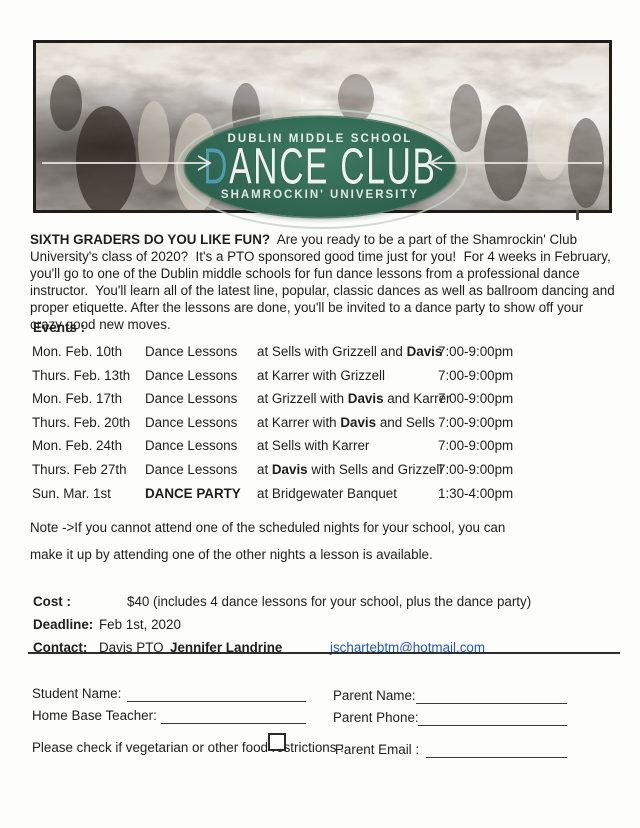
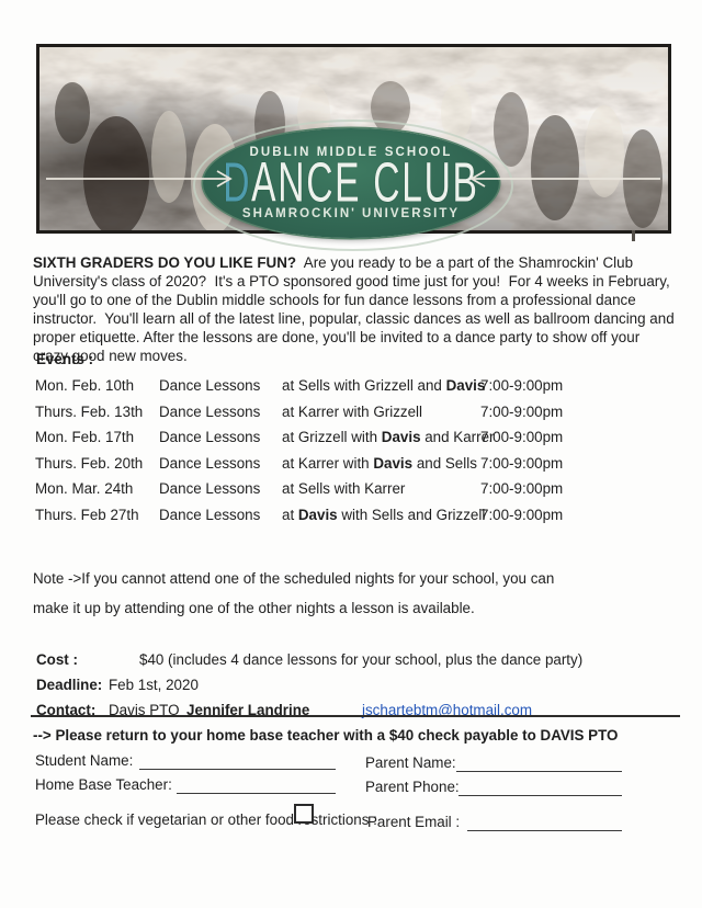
  DUBLIN MIDDLE SCHOOL
  DANCE CLUB
  SHAMROCKIN' UNIVERSITY
  SIXTH GRADERS DO YOU LIKE FUN? Are you ready to be a part of the Shamrockin' Club University's class of 2020? It's a PTO sponsored good time just for you! For 4 weeks in February, you'll go to one of the Dublin middle schools for fun dance lessons from a professional dance instructor. You'll learn all of the latest line, popular, classic dances as well as ballroom dancing and proper etiquette. After the lessons are done, you'll be invited to a dance party to show off your crazy good new moves.
  Events :
  Mon. Feb. 10th
  Dance Lessons
  at Sells with Grizzell and Davis
  7:00-9:00pm
  Thurs. Feb. 13th
  Dance Lessons
  at Karrer with Grizzell
  7:00-9:00pm
  Mon. Feb. 17th
  Dance Lessons
  at Grizzell with Davis and Karrer
  7:00-9:00pm
  Thurs. Feb. 20th
  Dance Lessons
  at Karrer with Davis and Sells
  7:00-9:00pm
- Mon. Feb. 24th
+ Mon. Mar. 24th
  Dance Lessons
  at Sells with Karrer
  7:00-9:00pm
  Thurs. Feb 27th
  Dance Lessons
  at Davis with Sells and Grizzell
  7:00-9:00pm
- Sun. Mar. 1st
- DANCE PARTY
- at Bridgewater Banquet
- 1:30-4:00pm
  Note ->If you cannot attend one of the scheduled nights for your school, you can
  make it up by attending one of the other nights a lesson is available.
  Cost :
  $40 (includes 4 dance lessons for your school, plus the dance party)
  Deadline:
  Feb 1st, 2020
  Contact:
  Davis PTO
  Jennifer Landrine
  jschartebtm@hotmail.com
+ --> Please return to your home base teacher with a $40 check payable to DAVIS PTO
  Student Name:
  Parent Name:
  Home Base Teacher:
  Parent Phone:
  Please check if vegetarian or other foodstrictions :
  Parent Email :
